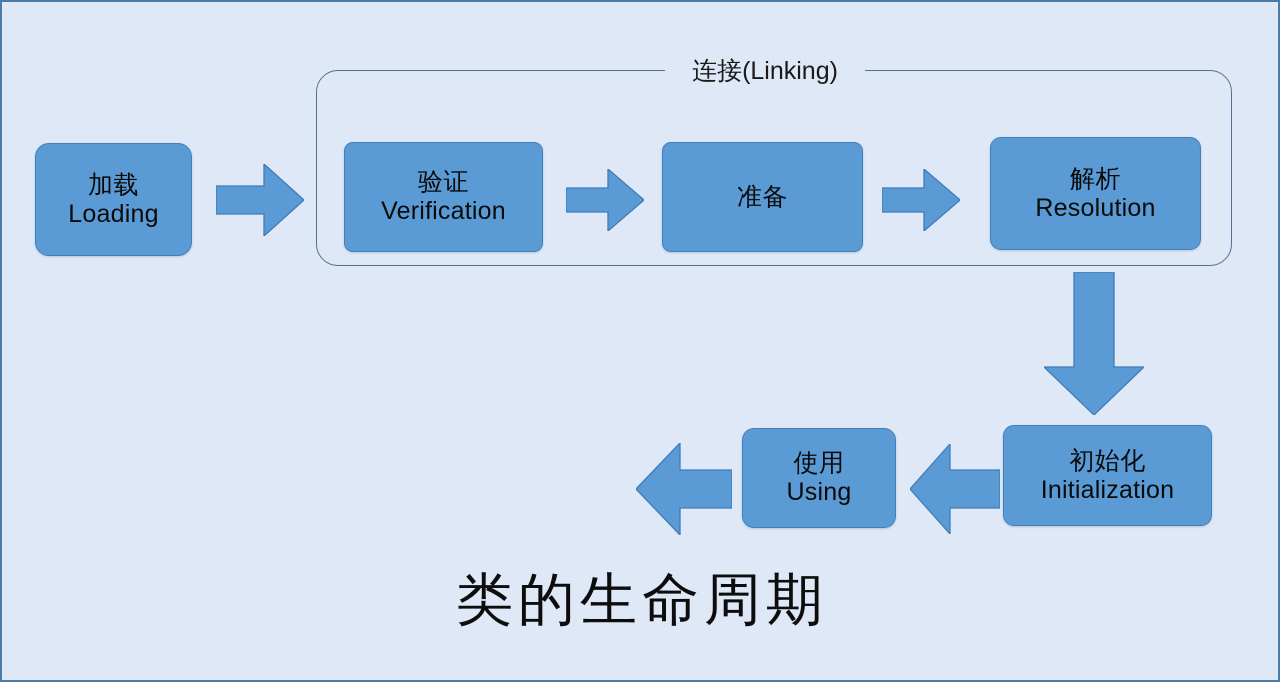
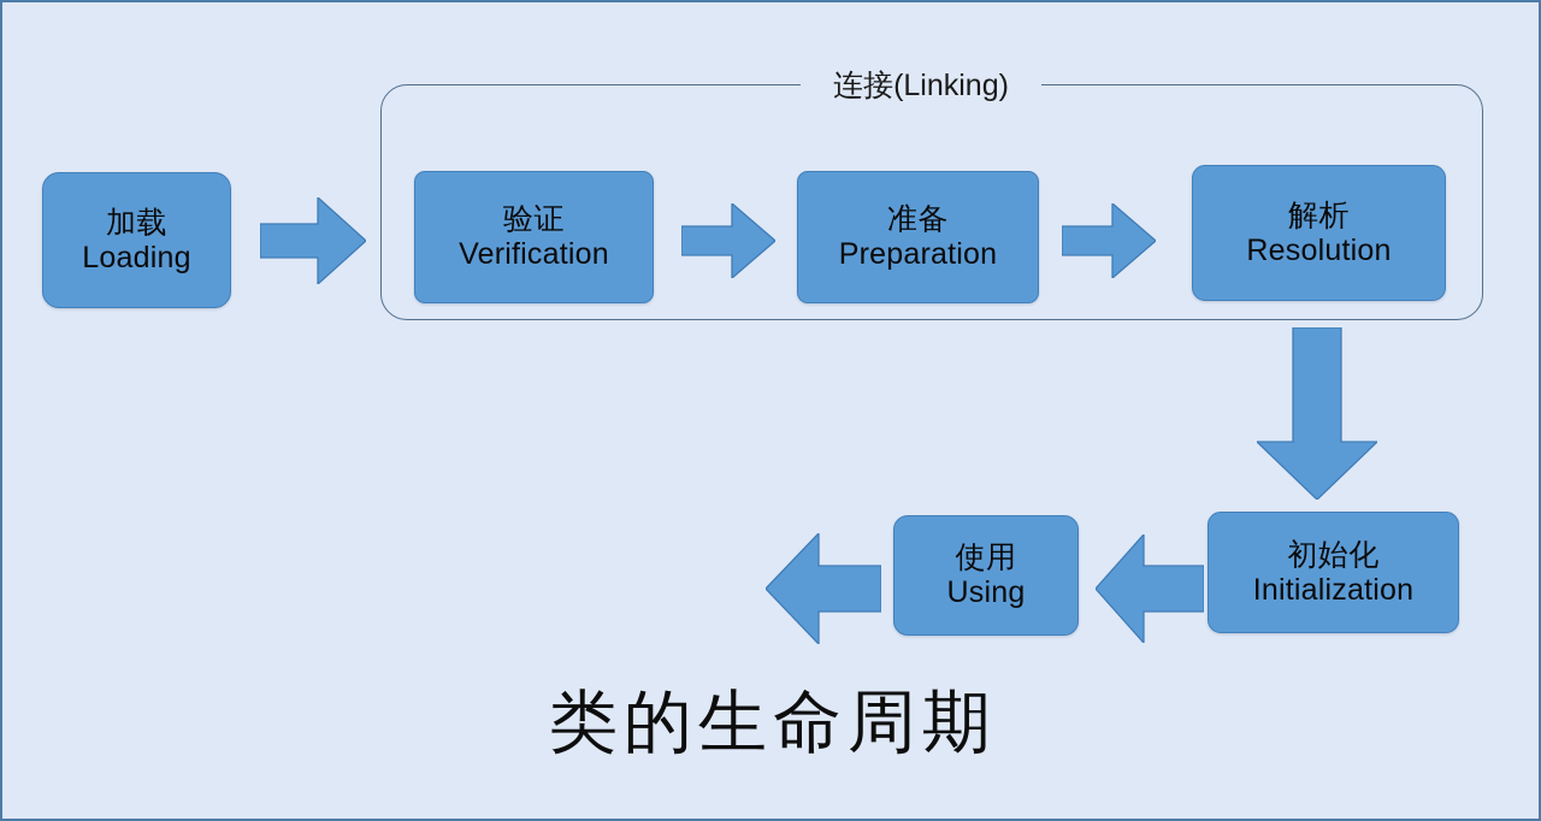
  连接(Linking)
  加载
  Loading
  验证
  Verification
  准备
+ Preparation
  解析
  Resolution
  初始化
  Initialization
  使用
  Using
  类的生命周期
